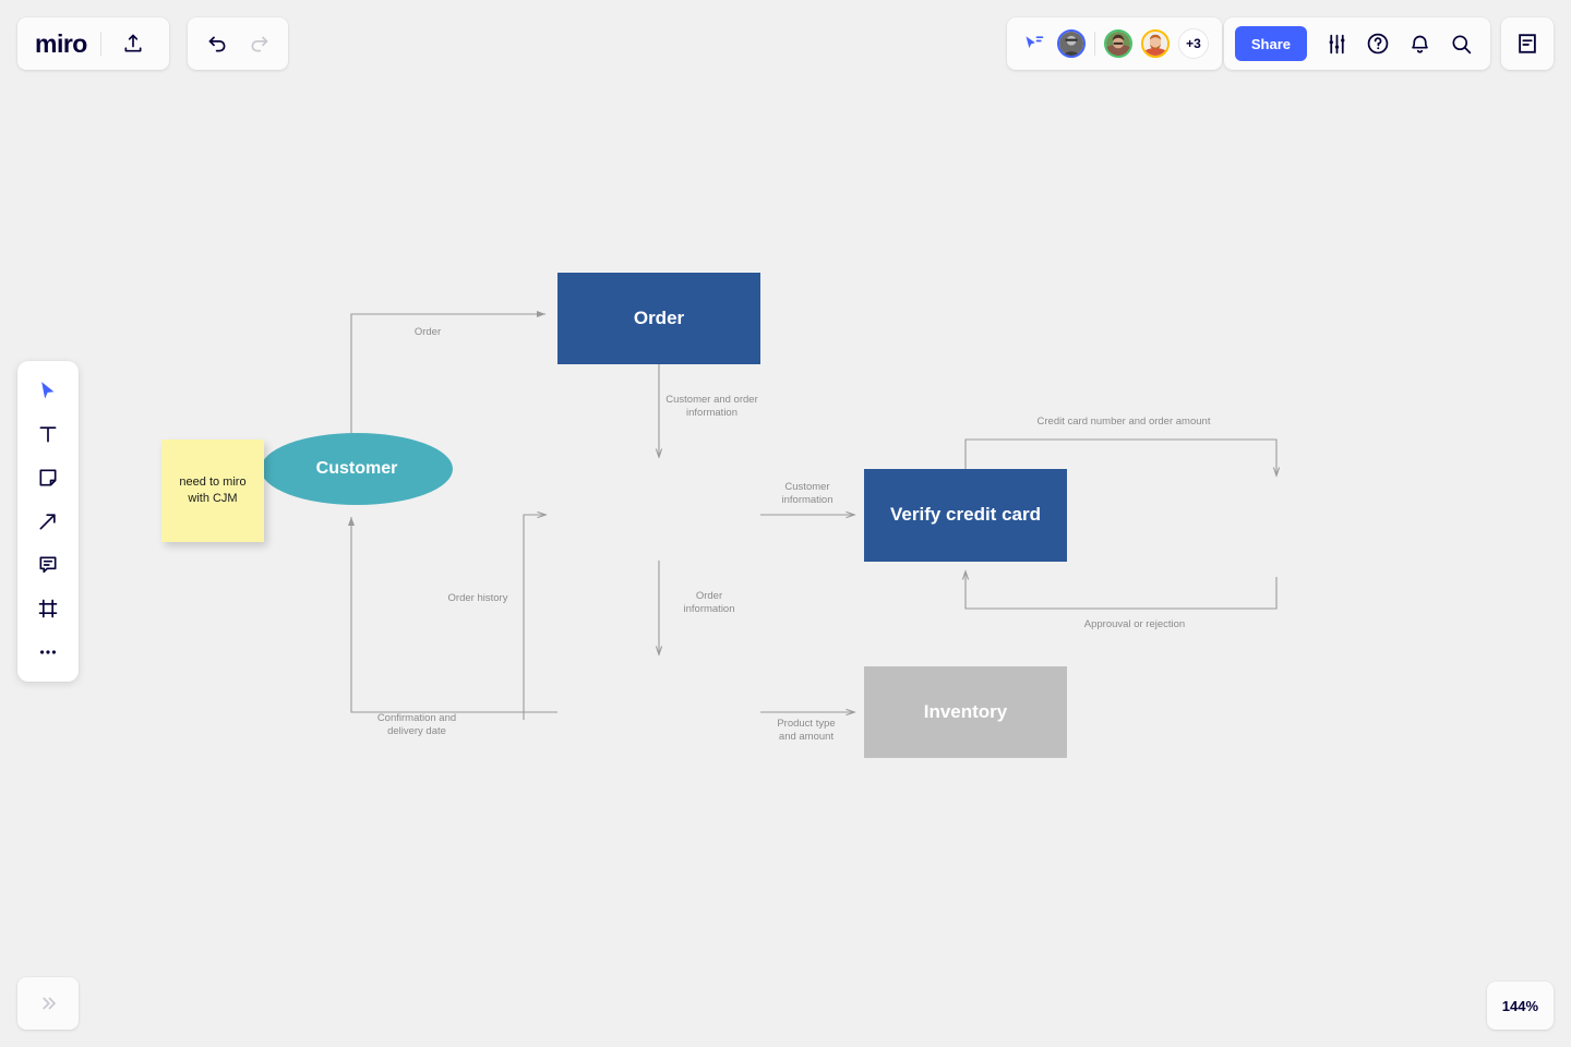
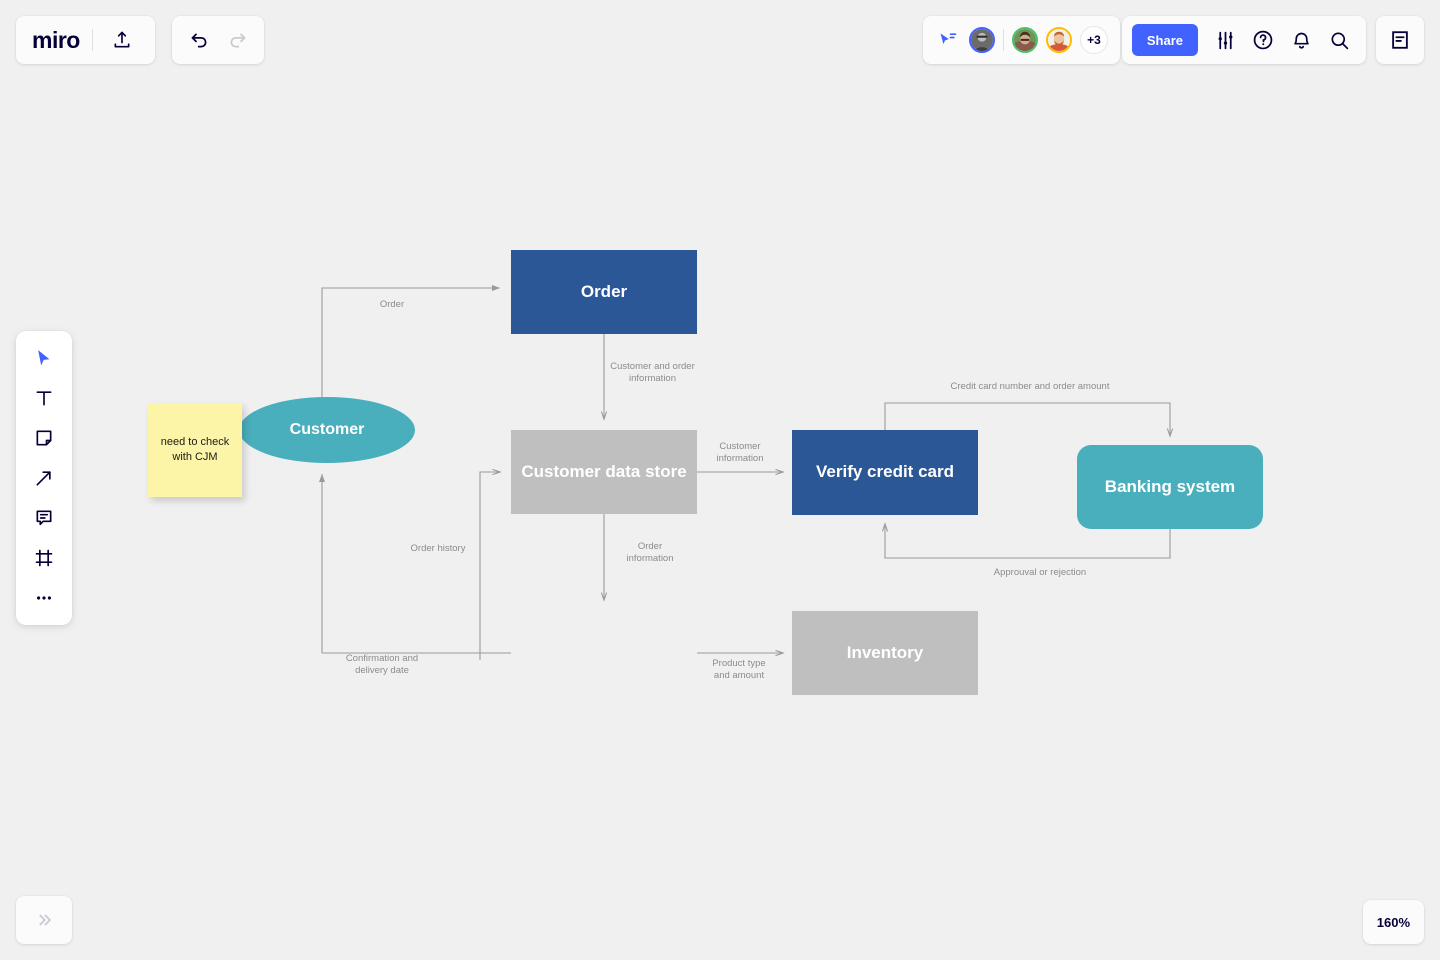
  Order
  Customer and order
  information
  Customer
  information
  Order
  information
  Order history
  Confirmation and
  delivery date
  Product type
  and amount
  Credit card number and order amount
  Approuval or rejection
  Order
+ Customer data store
  Verify credit card
  Inventory
+ Banking system
  Customer
- need to miro with CJM
+ need to check with CJM
  miro
  +3
  Share
- 144%
+ 160%
